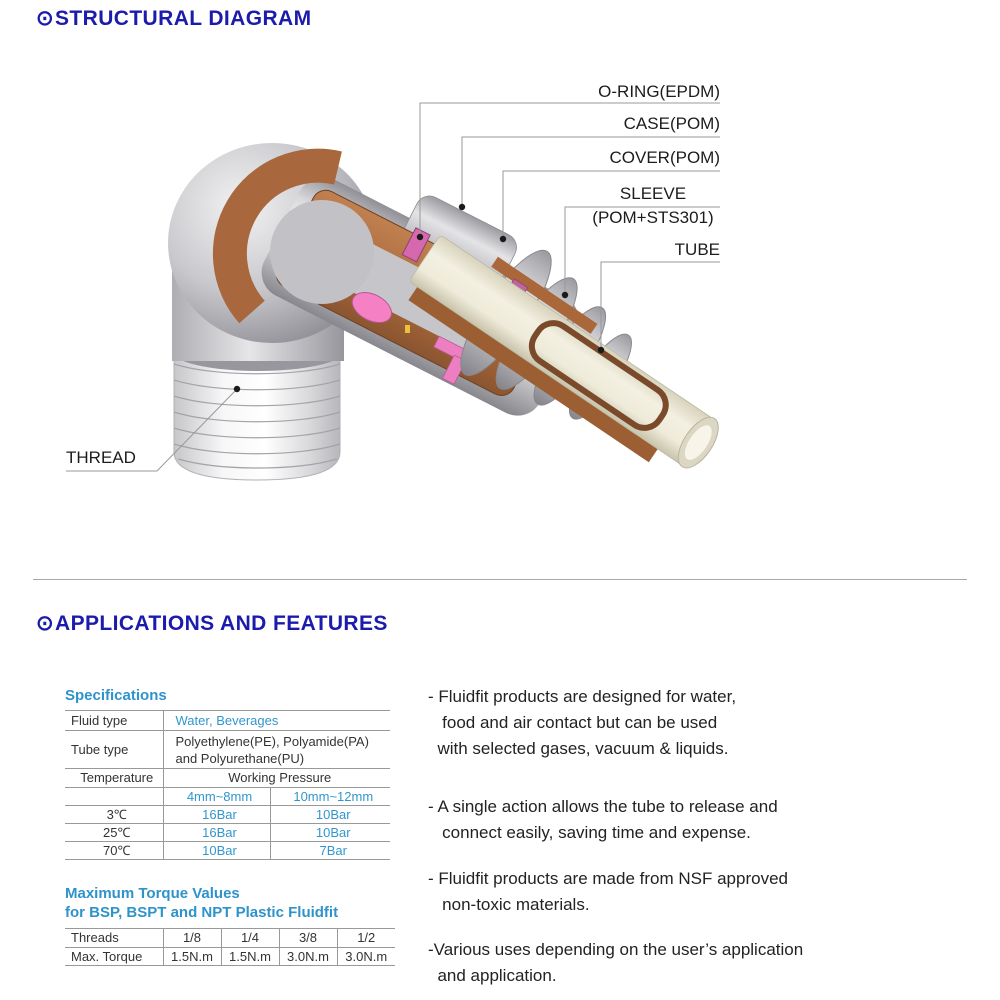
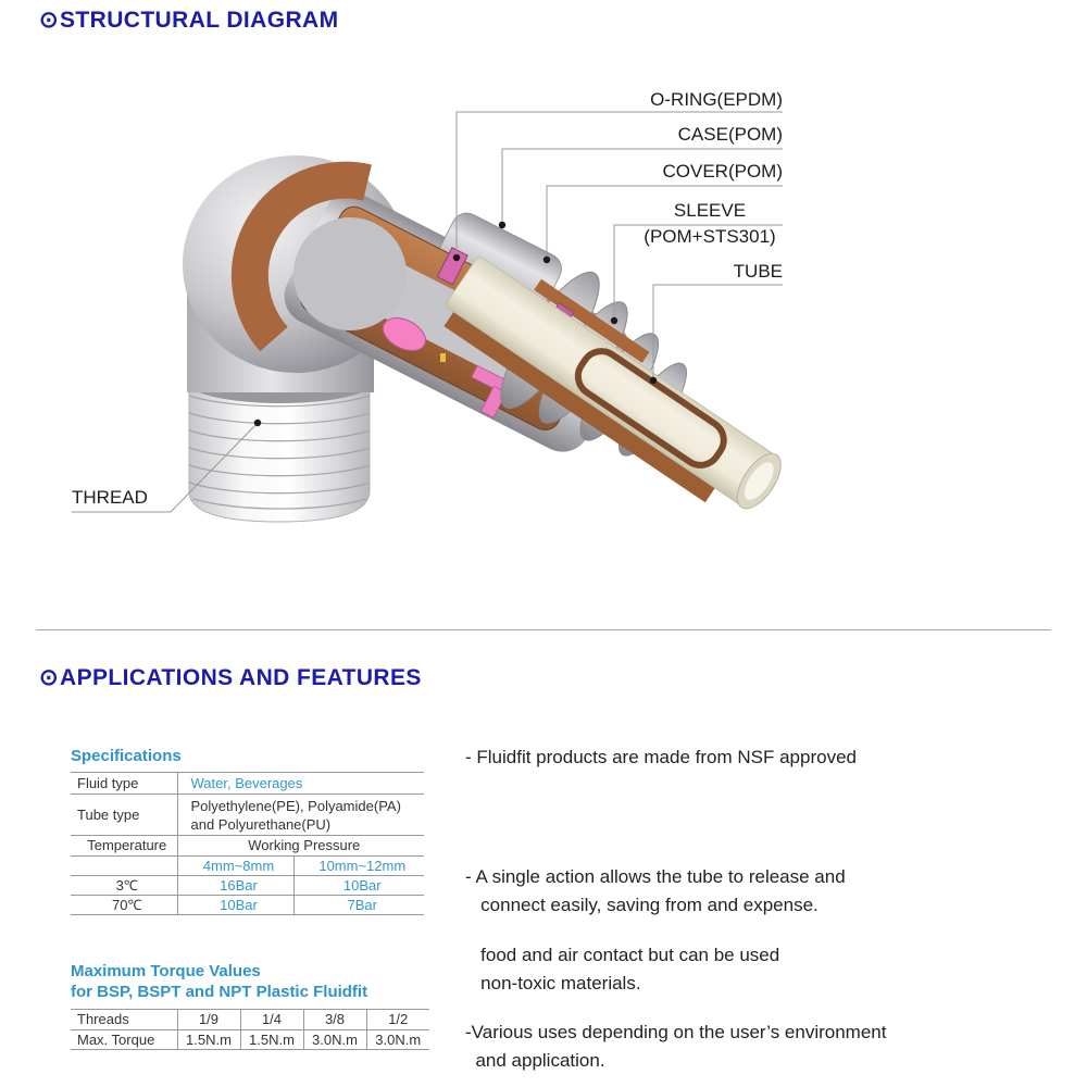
  ⊙STRUCTURAL DIAGRAM
  O-RING(EPDM)
  CASE(POM)
  COVER(POM)
  SLEEVE
  (POM+STS301)
  TUBE
  THREAD
  ⊙APPLICATIONS AND FEATURES
  Specifications
  Fluid type	Water, Beverages
  Tube type	Polyethylene(PE), Polyamide(PA) and Polyurethane(PU)
  Temperature	Working Pressure
  	4mm~8mm	10mm~12mm
  3℃	16Bar	10Bar
- 25℃	16Bar	10Bar
  70℃	10Bar	7Bar
  Maximum Torque Values
  for BSP, BSPT and NPT Plastic Fluidfit
- Threads	1/8	1/4	3/8	1/2
+ Threads	1/9	1/4	3/8	1/2
  Max. Torque	1.5N.m	1.5N.m	3.0N.m	3.0N.m
- - Fluidfit products are designed for water,
- food and air contact but can be used
+ - Fluidfit products are made from NSF approved
- with selected gases, vacuum & liquids.
  - A single action allows the tube to release and
- connect easily, saving time and expense.
+ connect easily, saving from and expense.
- - Fluidfit products are made from NSF approved
+ food and air contact but can be used
  non-toxic materials.
- -Various uses depending on the user’s application
+ -Various uses depending on the user’s environment
  and application.
